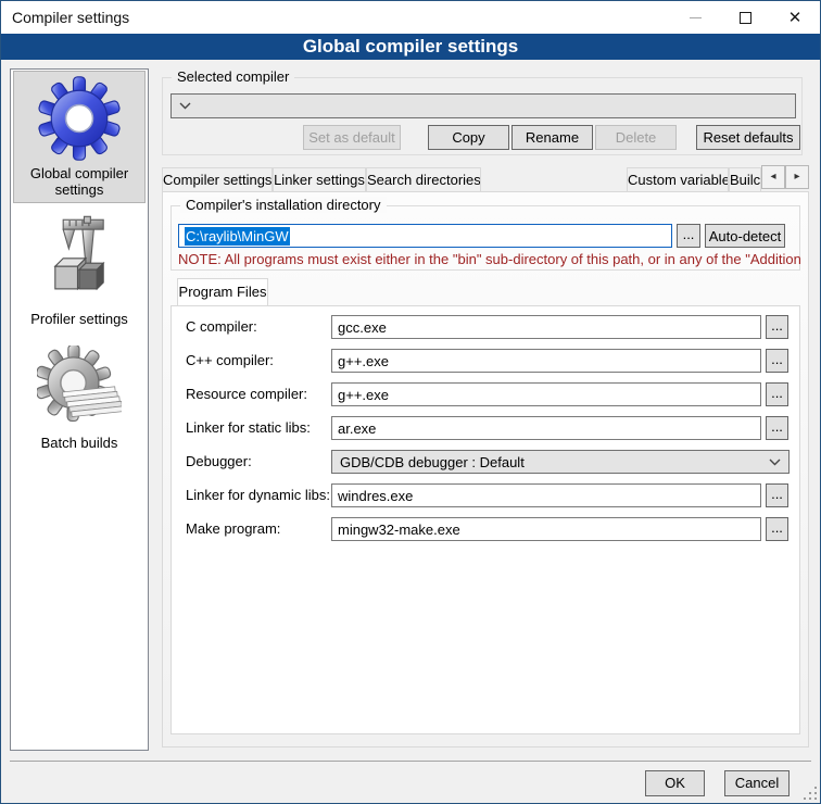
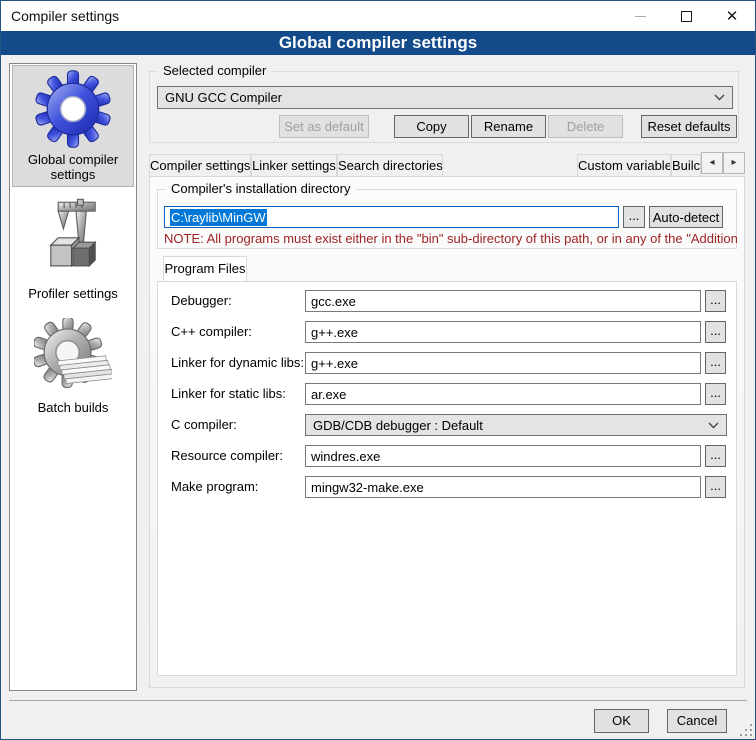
  Compiler settings
  ✕
  Global compiler settings
  Global compiler settings
  Profiler settings
  Batch builds
  Selected compiler
+ GNU GCC Compiler
  Set as default
  Copy
  Rename
  Delete
  Reset defaults
  Compiler settings
  Linker settings
  Search directories
  Custom variable
  Builc
  ◂
  ▸
  Compiler's installation directory
  C:\raylib\MinGW
  ...
  Auto-detect
  NOTE: All programs must exist either in the "bin" sub-directory of this path, or in any of the "Addition
  Program Files
- C compiler:
+ Debugger:
  gcc.exe
  ...
  C++ compiler:
  g++.exe
  ...
- Resource compiler:
+ Linker for dynamic libs:
  g++.exe
  ...
  Linker for static libs:
  ar.exe
  ...
- Debugger:
+ C compiler:
  GDB/CDB debugger : Default
- Linker for dynamic libs:
+ Resource compiler:
  windres.exe
  ...
  Make program:
  mingw32-make.exe
  ...
  OK
  Cancel
